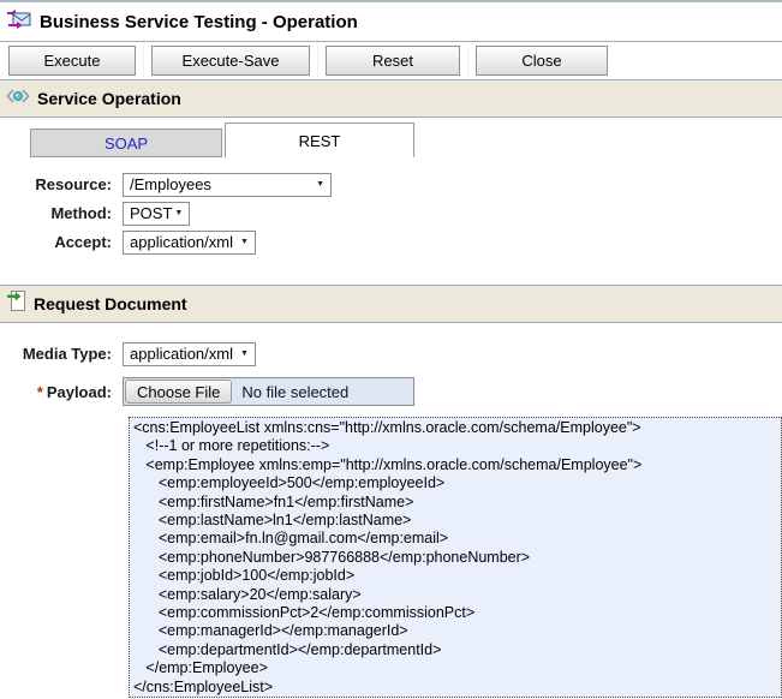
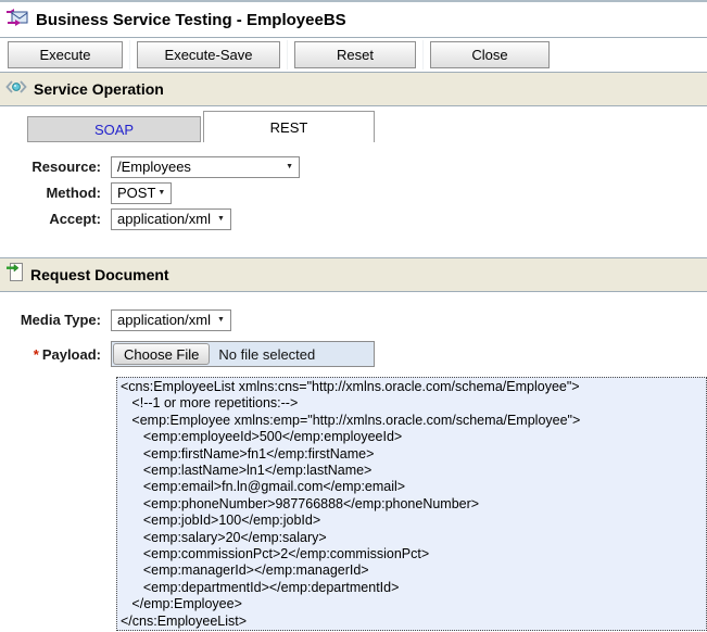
- Business Service Testing - Operation
+ Business Service Testing - EmployeeBS
  Execute
  Execute-Save
  Reset
  Close
  Service Operation
  SOAP
  REST
  Resource:
  /Employees
  Method:
  POST
  Accept:
  application/xml
  Request Document
  Media Type:
  application/xml
  * Payload:
  Choose File
  No file selected
  <cns:EmployeeList xmlns:cns="http://xmlns.oracle.com/schema/Employee">
  <!--1 or more repetitions:-->
  <emp:Employee xmlns:emp="http://xmlns.oracle.com/schema/Employee">
  <emp:employeeId>500</emp:employeeId>
  <emp:firstName>fn1</emp:firstName>
  <emp:lastName>ln1</emp:lastName>
  <emp:email>fn.ln@gmail.com</emp:email>
  <emp:phoneNumber>987766888</emp:phoneNumber>
  <emp:jobId>100</emp:jobId>
  <emp:salary>20</emp:salary>
  <emp:commissionPct>2</emp:commissionPct>
  <emp:managerId></emp:managerId>
  <emp:departmentId></emp:departmentId>
  </emp:Employee>
  </cns:EmployeeList>
